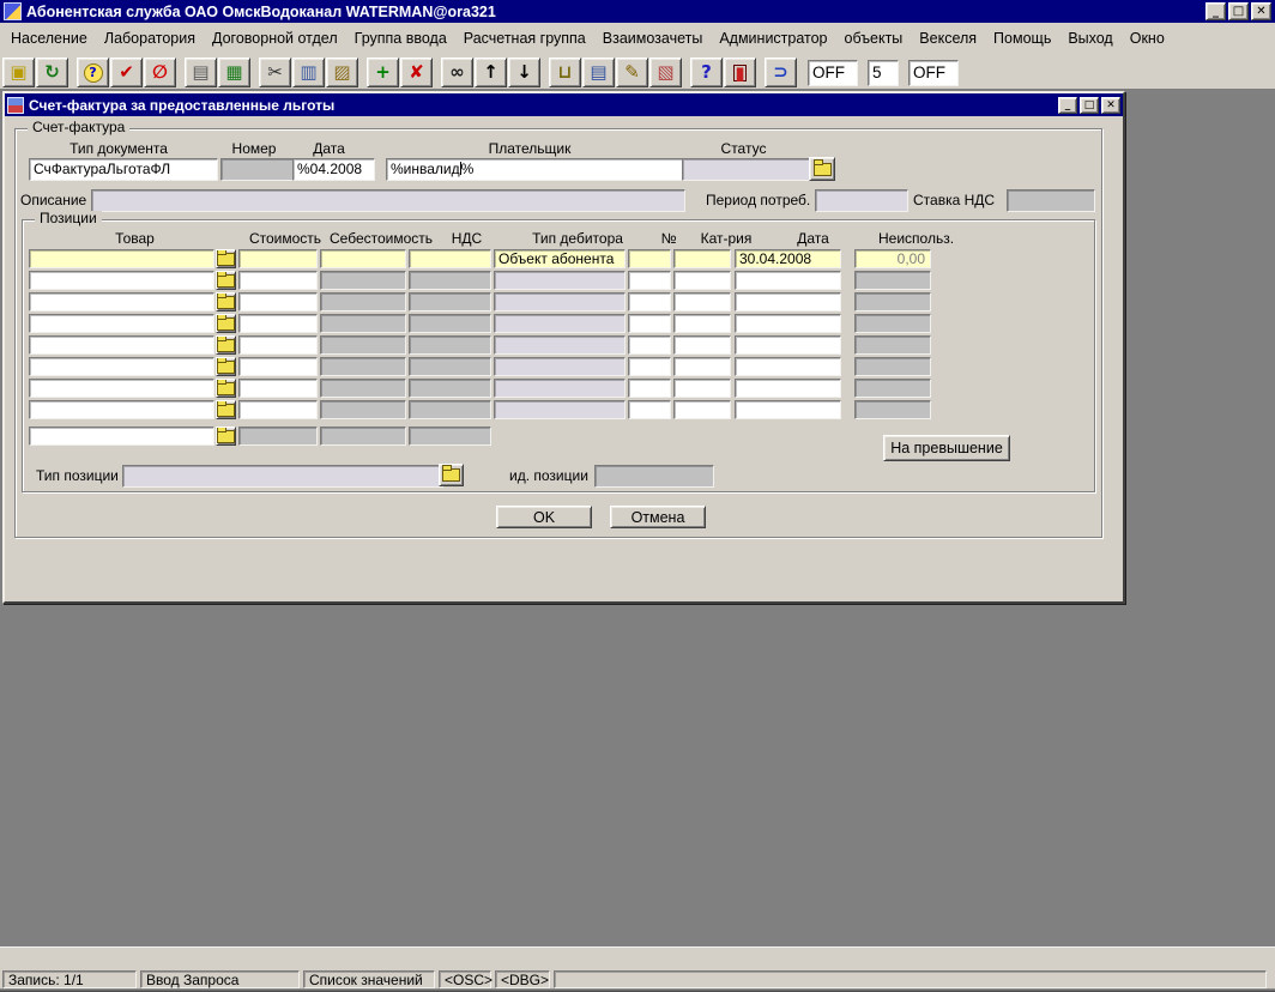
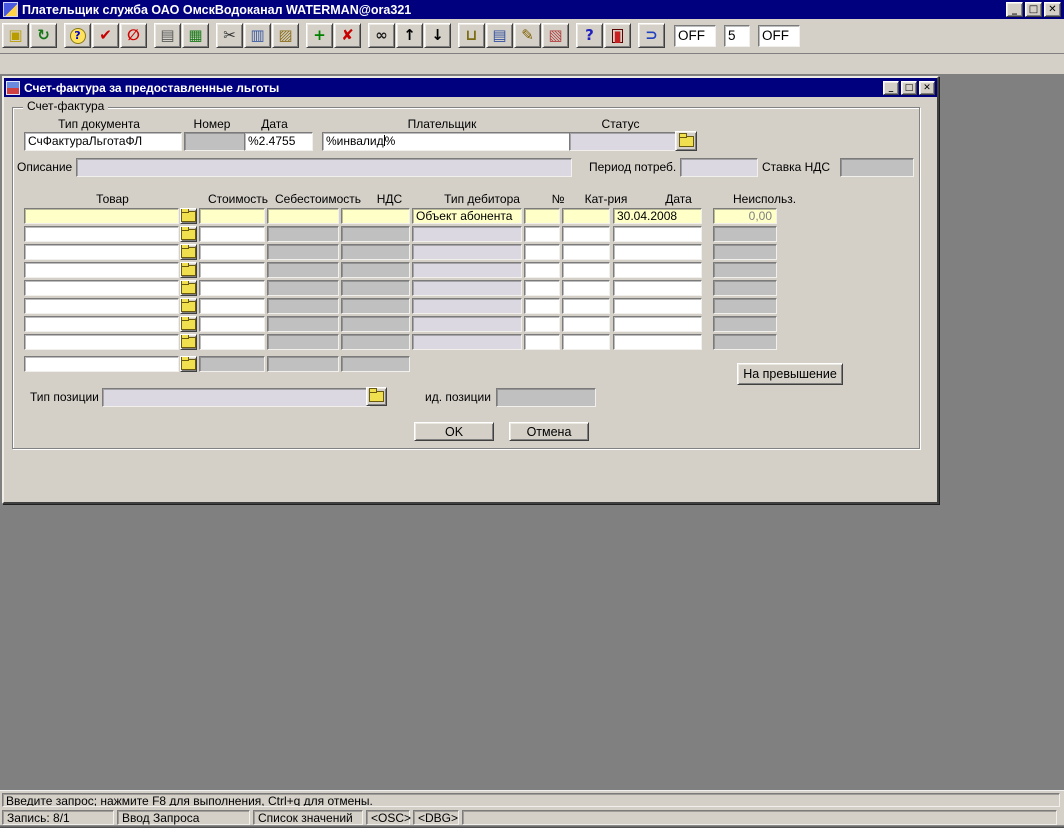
- Абонентская служба ОАО ОмскВодоканал WATERMAN@ora321
+ Плательщик служба ОАО ОмскВодоканал WATERMAN@ora321
  _
  □
  ✕
- Население
- Лаборатория
- Договорной отдел
- Группа ввода
- Расчетная группа
- Взаимозачеты
- Администратор
- объекты
- Векселя
- Помощь
- Выход
- Окно
  ▣
  ↻
  ?
  ✔
  ∅
  ▤
  ▦
  ✂
  ▥
  ▨
  +
  ✘
  ∞
  ↑
  ↓
  ⊔
  ▤
  ✎
  ▧
  ?
  ▮
  ⊃
  OFF
  5
  OFF
  Счет-фактура за предоставленные льготы
  _
  □
  ✕
  Счет-фактура
  Тип документа
  Номер
  Дата
  Плательщик
  Статус
  СчФактураЛьготаФЛ
- %04.2008
+ %2.4755
  %инвалид%
  Описание
  Период потреб.
  Ставка НДС
- Позиции
  Товар
  Стоимость
  Себестоимос
  НДС
  Тип дебитора
  №
  Кат-рия
  Дата
  Неиспольз.
  Объект абонента
  30.04.2008
  0,00
  На превышение
  Тип позиции
  ид. позиции
  OK
  Отмена
+ Введите запрос; нажмите F8 для выполнения, Ctrl+q для отмены.
- Запись: 1/1
+ Запись: 8/1
  Ввод Запроса
  Список значений
  <OSC>
  <DBG>
